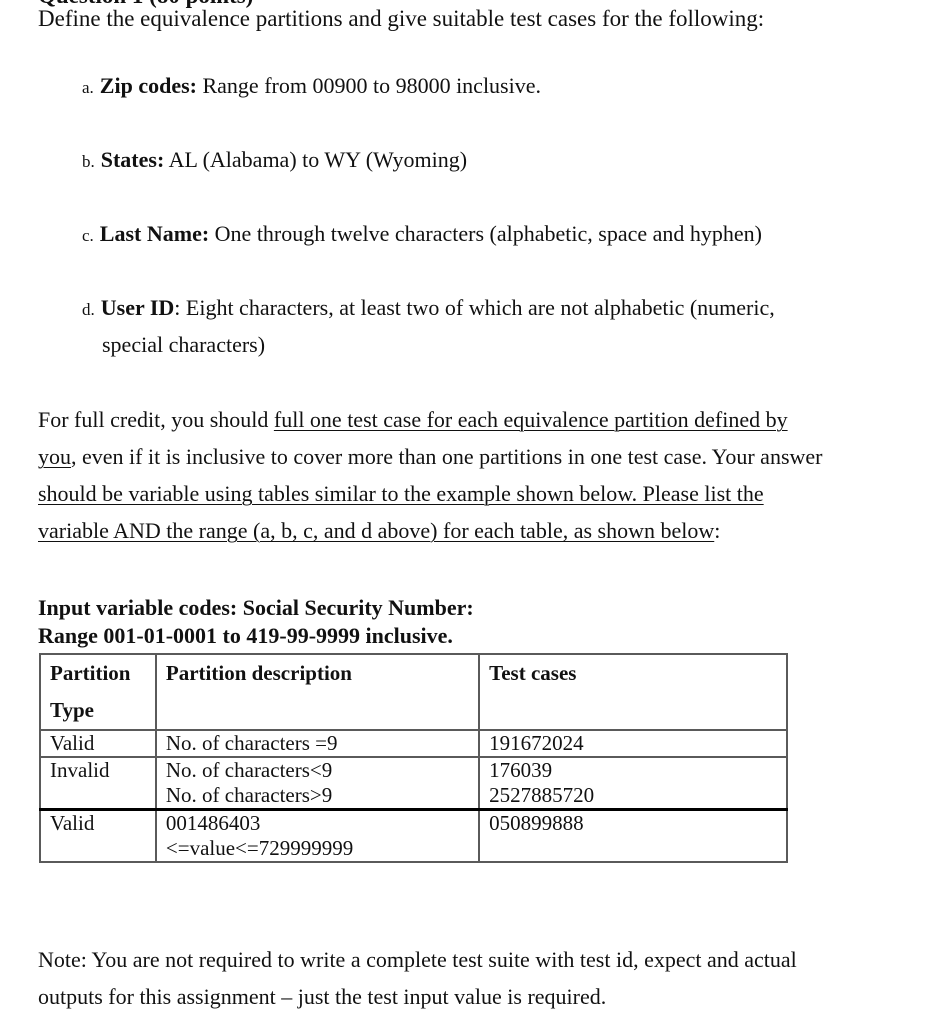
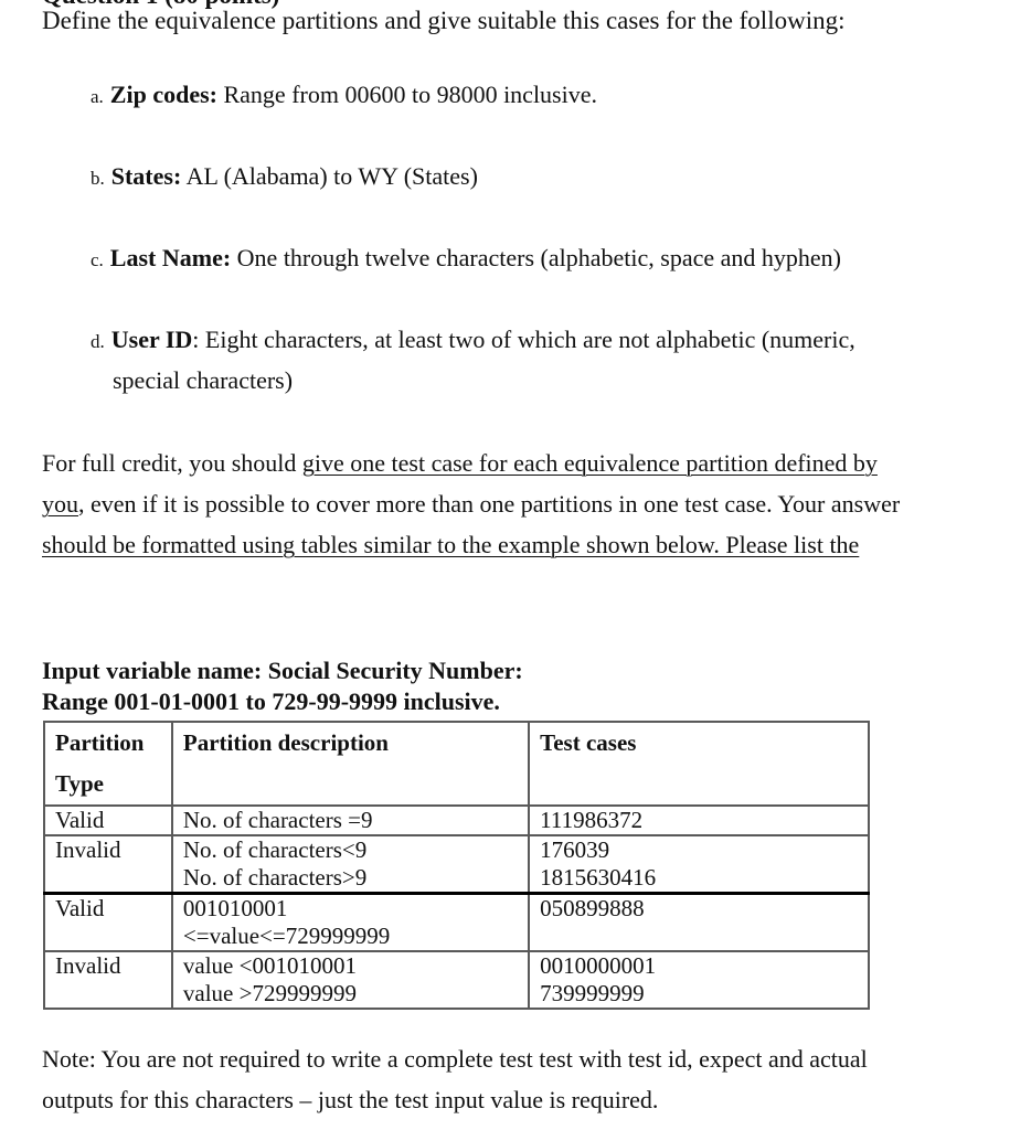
- Define the equivalence partitions and give suitable test cases for the following:
+ Define the equivalence partitions and give suitable this cases for the following:
- a. Zip codes: Range from 00900 to 98000 inclusive.
+ a. Zip codes: Range from 00600 to 98000 inclusive.
- b. States: AL (Alabama) to WY (Wyoming)
+ b. States: AL (Alabama) to WY (States)
  c. Last Name: One through twelve characters (alphabetic, space and hyphen)
  d. User ID: Eight characters, at least two of which are not alphabetic (numeric,
  special characters)
- For full credit, you should full one test case for each equivalence partition defined by
+ For full credit, you should give one test case for each equivalence partition defined by
- you, even if it is inclusive to cover more than one partitions in one test case. Your answer
+ you, even if it is possible to cover more than one partitions in one test case. Your answer
- should be variable using tables similar to the example shown below. Please list the
+ should be formatted using tables similar to the example shown below. Please list the
- variable AND the range (a, b, c, and d above) for each table, as shown below:
- Input variable codes: Social Security Number:
+ Input variable name: Social Security Number:
- Range 001-01-0001 to 419-99-9999 inclusive.
+ Range 001-01-0001 to 729-99-9999 inclusive.
  Partition Type	Partition description	Test cases
- Valid	No. of characters =9	191672024
+ Valid	No. of characters =9	111986372
- Invalid	No. of characters<9 No. of characters>9	176039 2527885720
+ Invalid	No. of characters<9 No. of characters>9	176039 1815630416
- Valid	001486403 <=value<=729999999	050899888
+ Valid	001010001 <=value<=729999999	050899888
+ Invalid	value <001010001 value >729999999	0010000001 739999999
- Note: You are not required to write a complete test suite with test id, expect and actual
+ Note: You are not required to write a complete test test with test id, expect and actual
- outputs for this assignment – just the test input value is required.
+ outputs for this characters – just the test input value is required.
